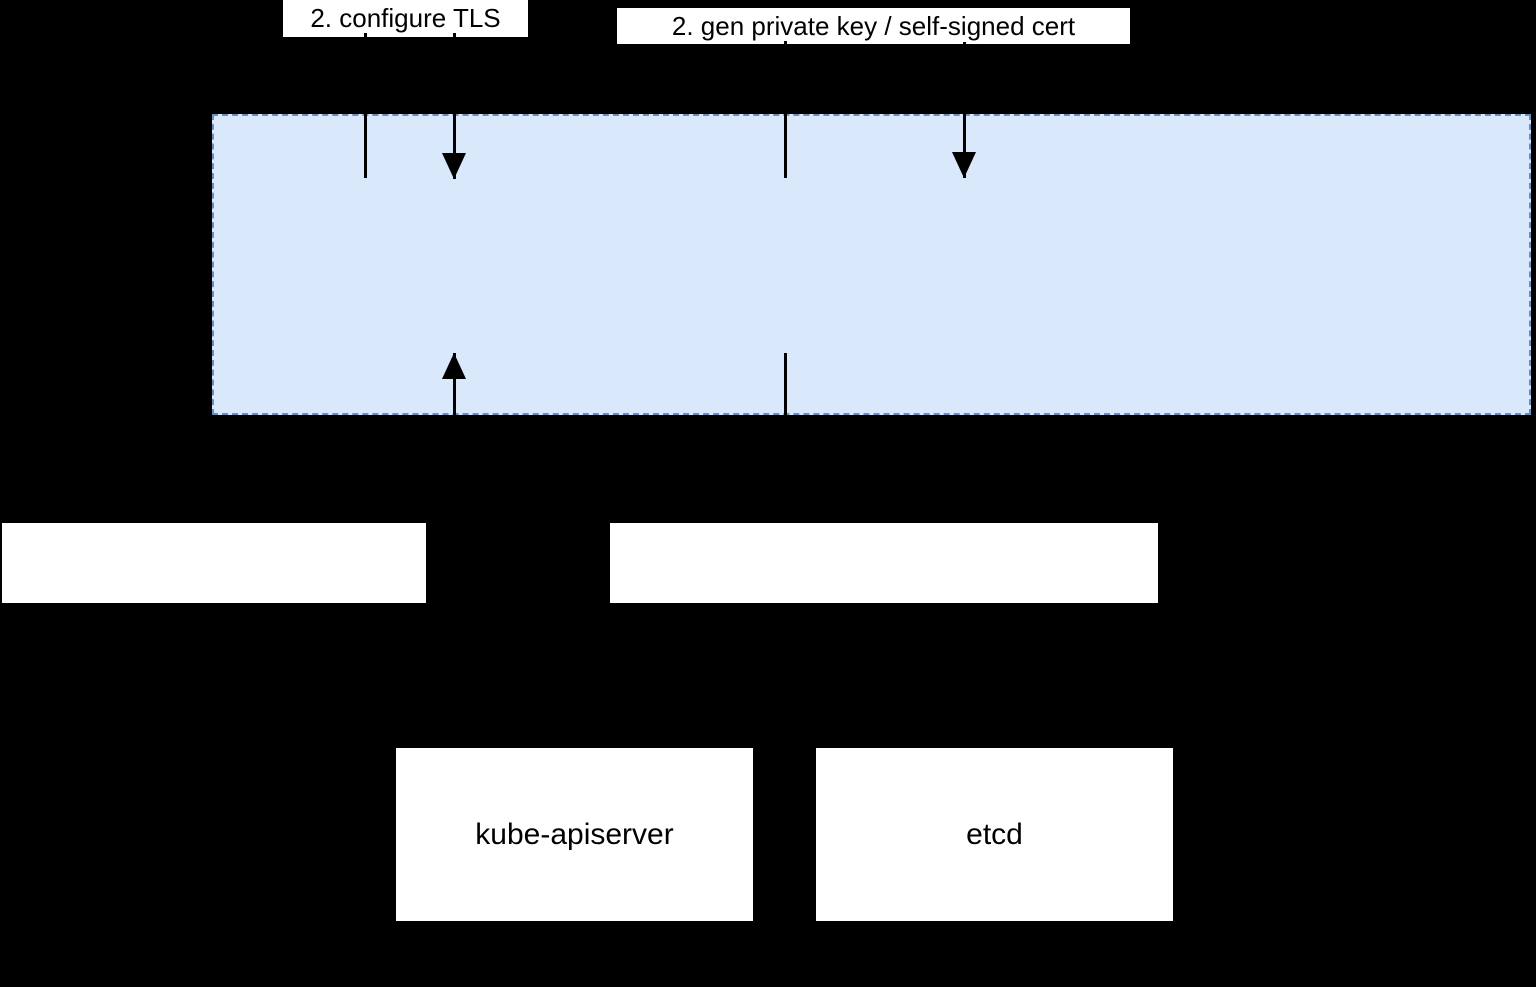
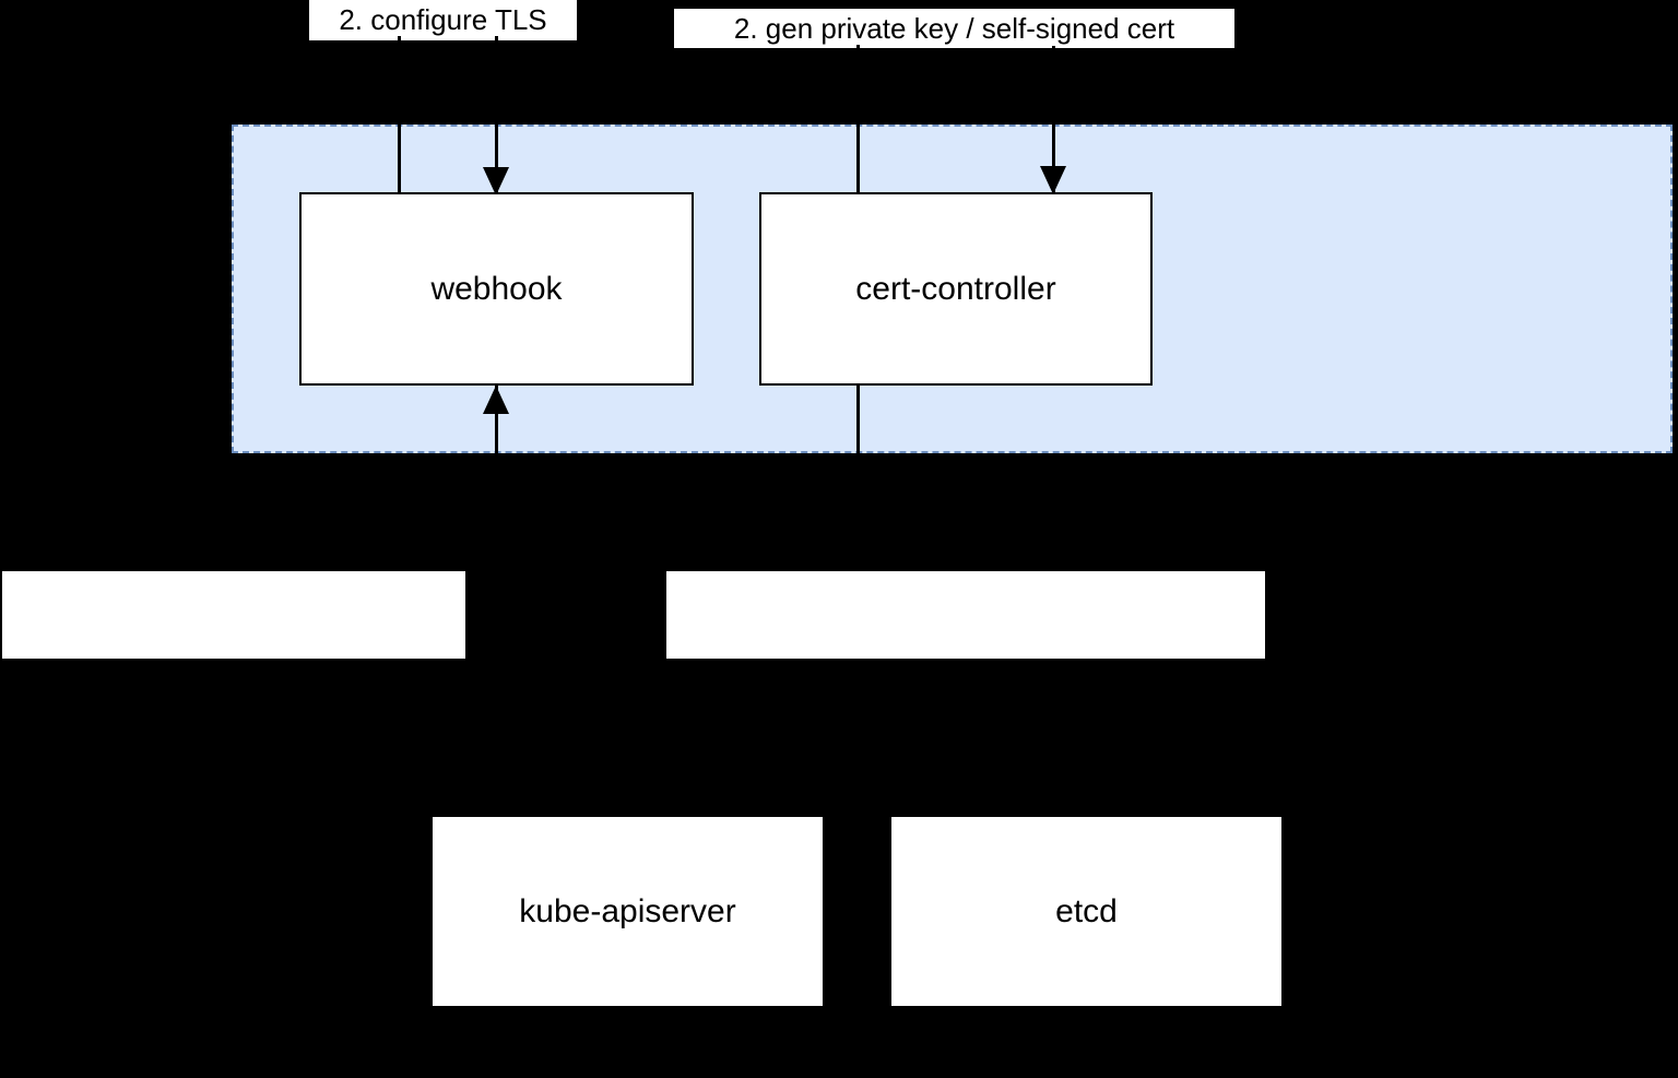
  2. configure TLS
  2. gen private key / self-signed cert
+ webhook
+ cert-controller
  kube-apiserver
  etcd
